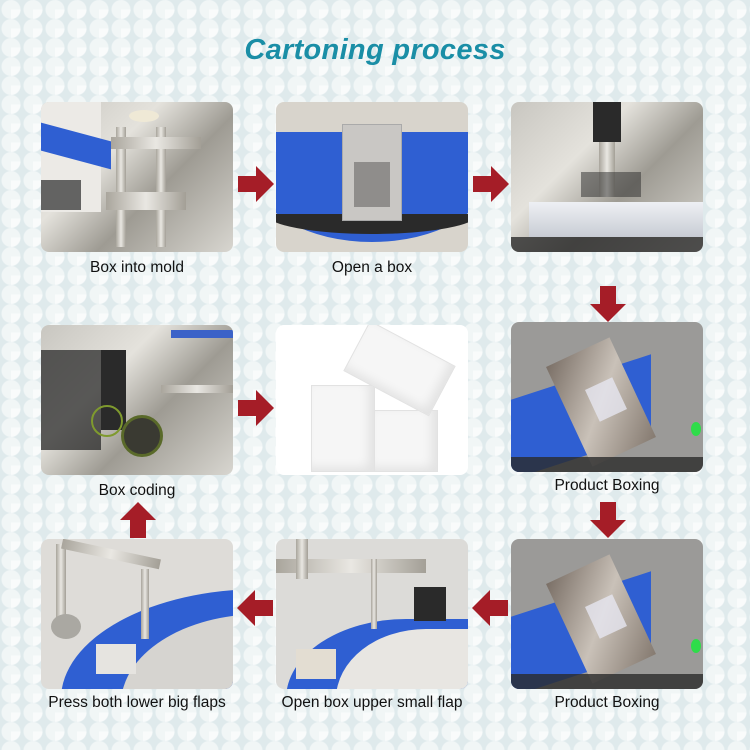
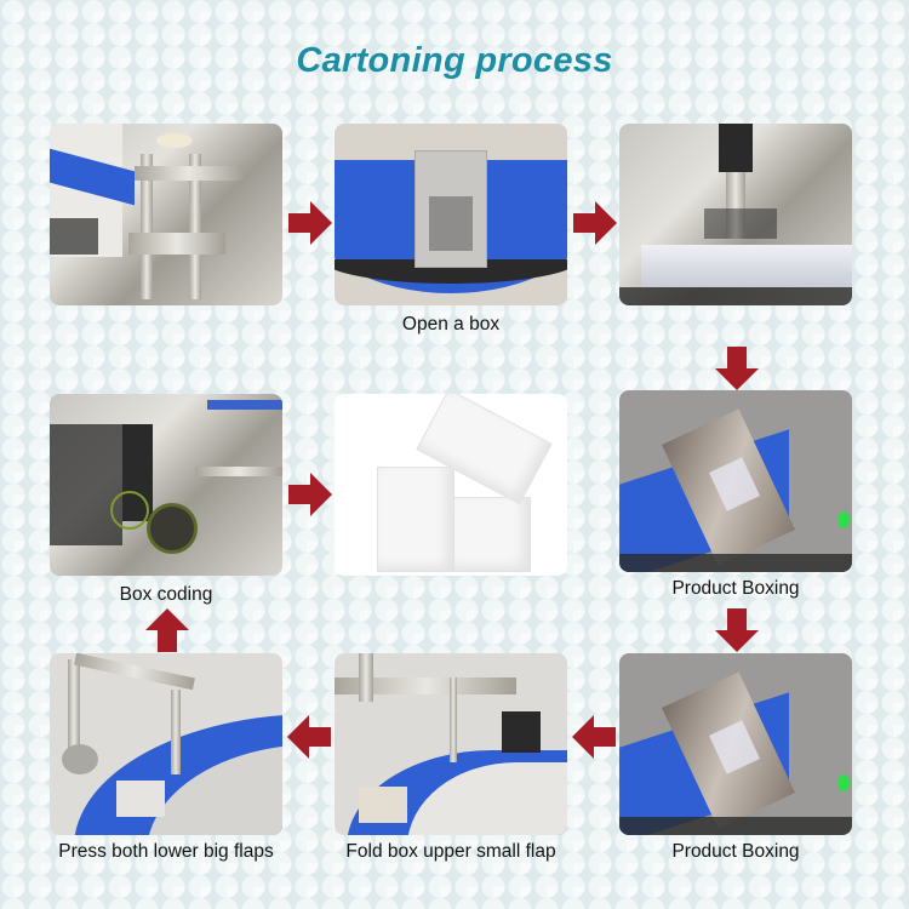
  Cartoning process
- Box into mold
  Open a box
  Product Boxing
  Product Boxing
- Open box upper small flap
+ Fold box upper small flap
  Press both lower big flaps
  Box coding
